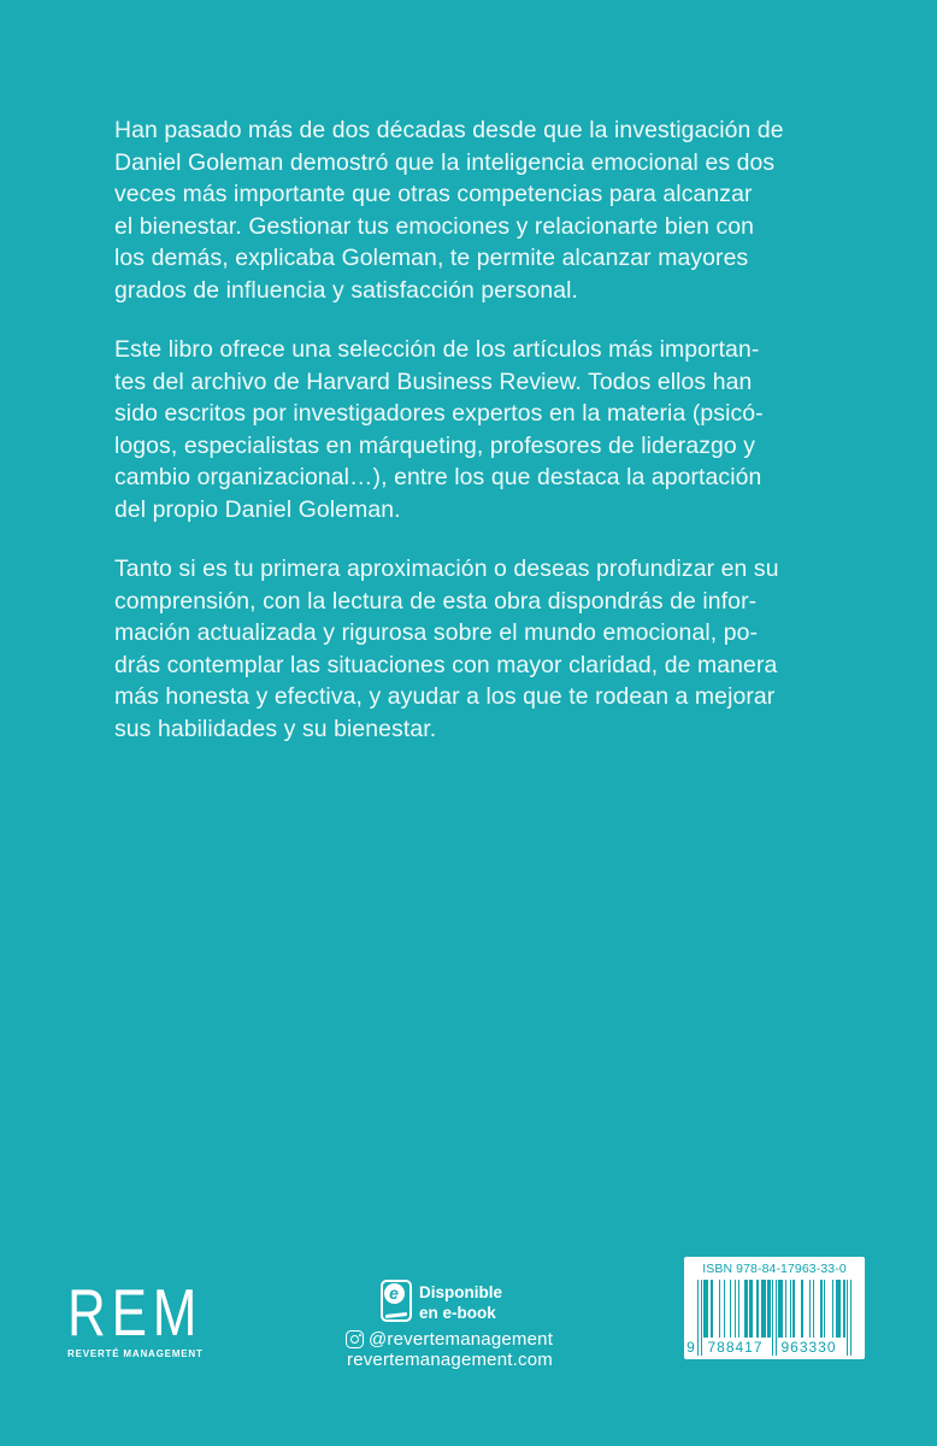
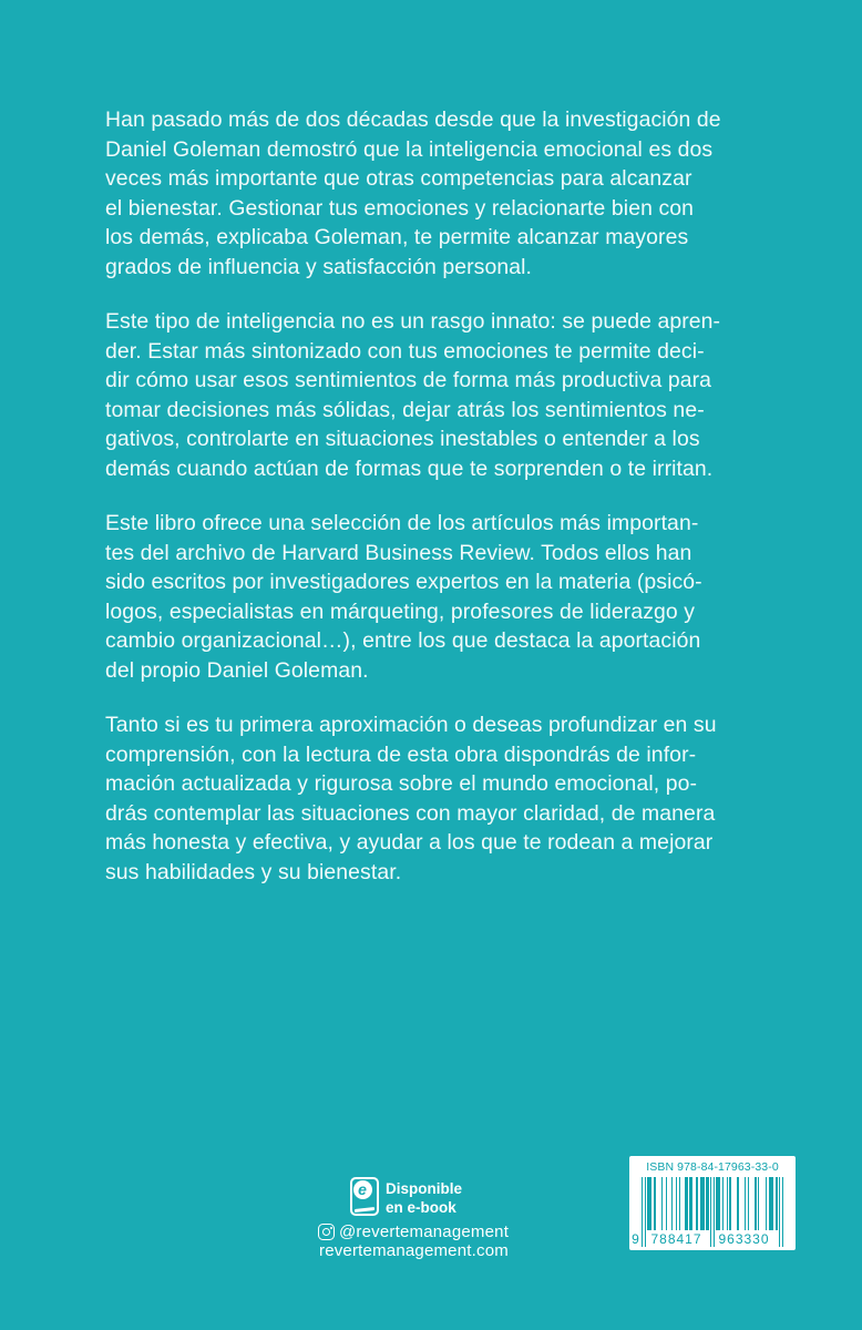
  Han pasado más de dos décadas desde que la investigación de
  Daniel Goleman demostró que la inteligencia emocional es dos
  veces más importante que otras competencias para alcanzar
  el bienestar. Gestionar tus emociones y relacionarte bien con
  los demás, explicaba Goleman, te permite alcanzar mayores
  grados de influencia y satisfacción personal.
+ Este tipo de inteligencia no es un rasgo innato: se puede apren-
+ der. Estar más sintonizado con tus emociones te permite deci-
+ dir cómo usar esos sentimientos de forma más productiva para
+ tomar decisiones más sólidas, dejar atrás los sentimientos ne-
+ gativos, controlarte en situaciones inestables o entender a los
+ demás cuando actúan de formas que te sorprenden o te irritan.
  Este libro ofrece una selección de los artículos más importan-
  tes del archivo de Harvard Business Review. Todos ellos han
  sido escritos por investigadores expertos en la materia (psicó-
  logos, especialistas en márqueting, profesores de liderazgo y
  cambio organizacional…), entre los que destaca la aportación
  del propio Daniel Goleman.
  Tanto si es tu primera aproximación o deseas profundizar en su
  comprensión, con la lectura de esta obra dispondrás de infor-
  mación actualizada y rigurosa sobre el mundo emocional, po-
  drás contemplar las situaciones con mayor claridad, de manera
  más honesta y efectiva, y ayudar a los que te rodean a mejorar
  sus habilidades y su bienestar.
- REM
- REVERTÉ MANAGEMENT
  e
  Disponible
  en e-book
  @revertemanagement
  revertemanagement.com
  ISBN 978-84-17963-33-0
  9
  788417
  963330
